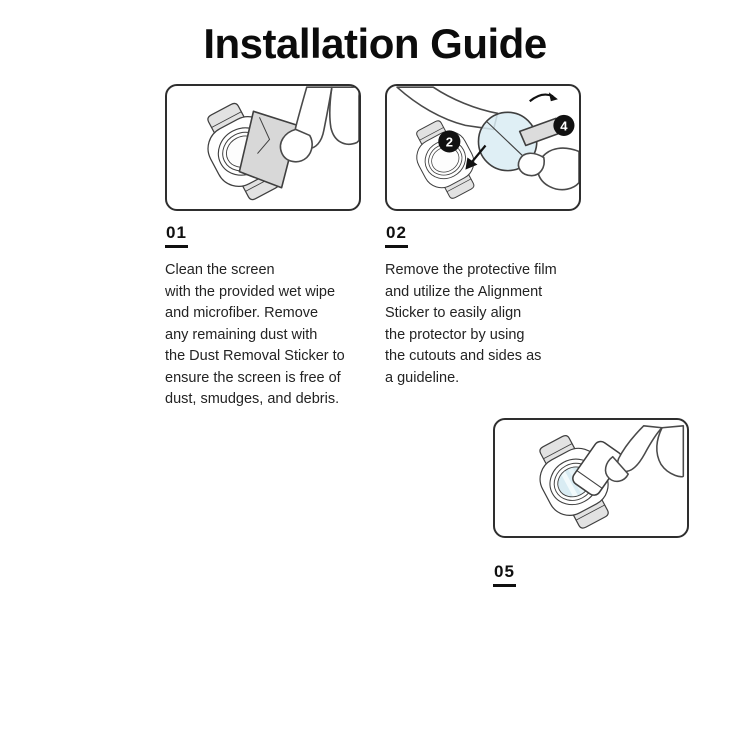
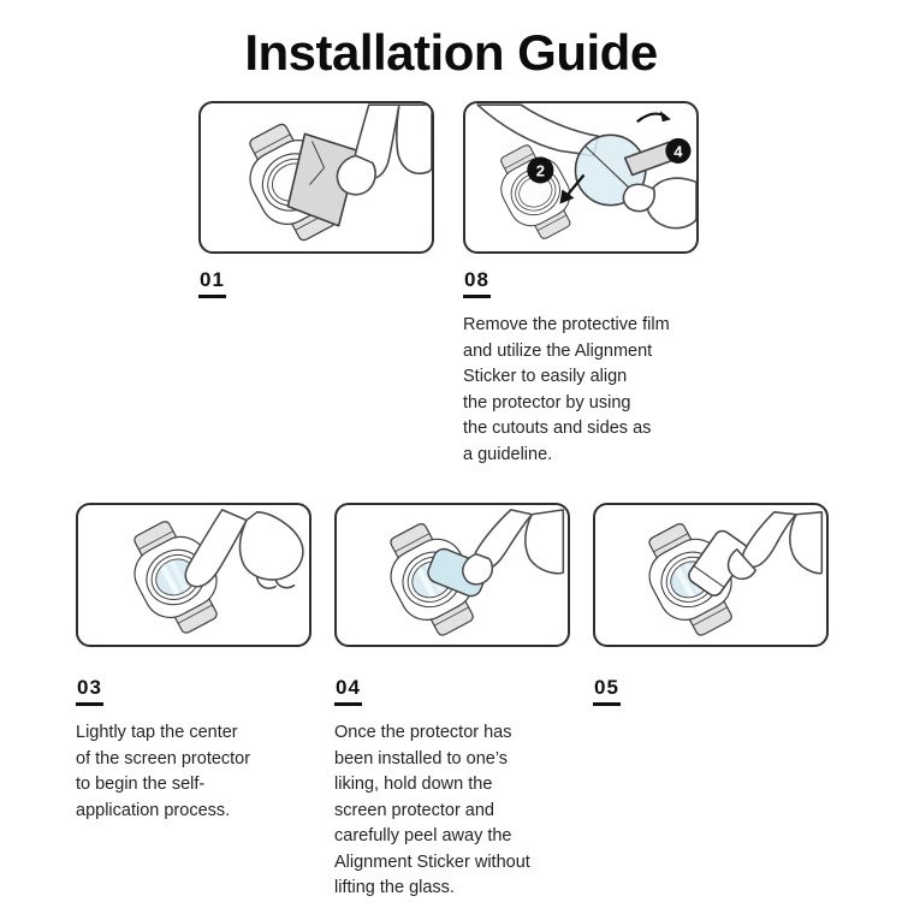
  Installation Guide
  01
- Clean the screen
- with the provided wet wipe
- and microfiber. Remove
- any remaining dust with
- the Dust Removal Sticker to
- ensure the screen is free of
- dust, smudges, and debris.
  4
  2
- 02
+ 08
  Remove the protective film
  and utilize the Alignment
  Sticker to easily align
  the protector by using
  the cutouts and sides as
  a guideline.
+ 03
+ Lightly tap the center
+ of the screen protector
+ to begin the self-
+ application process.
+ 04
+ Once the protector has
+ been installed to one’s
+ liking, hold down the
+ screen protector and
+ carefully peel away the
+ Alignment Sticker without
+ lifting the glass.
  05
